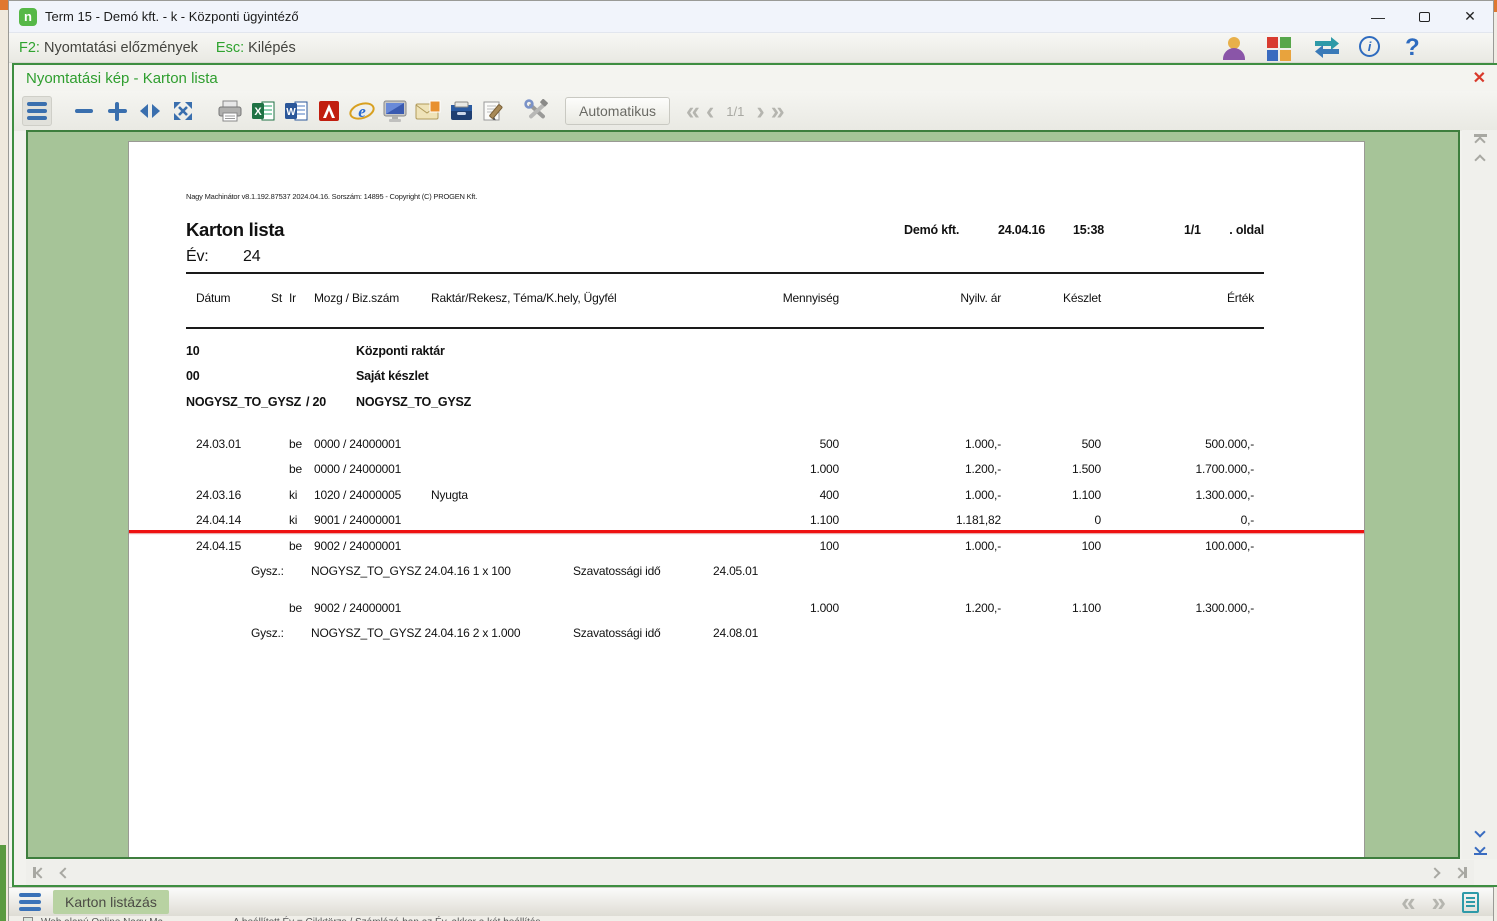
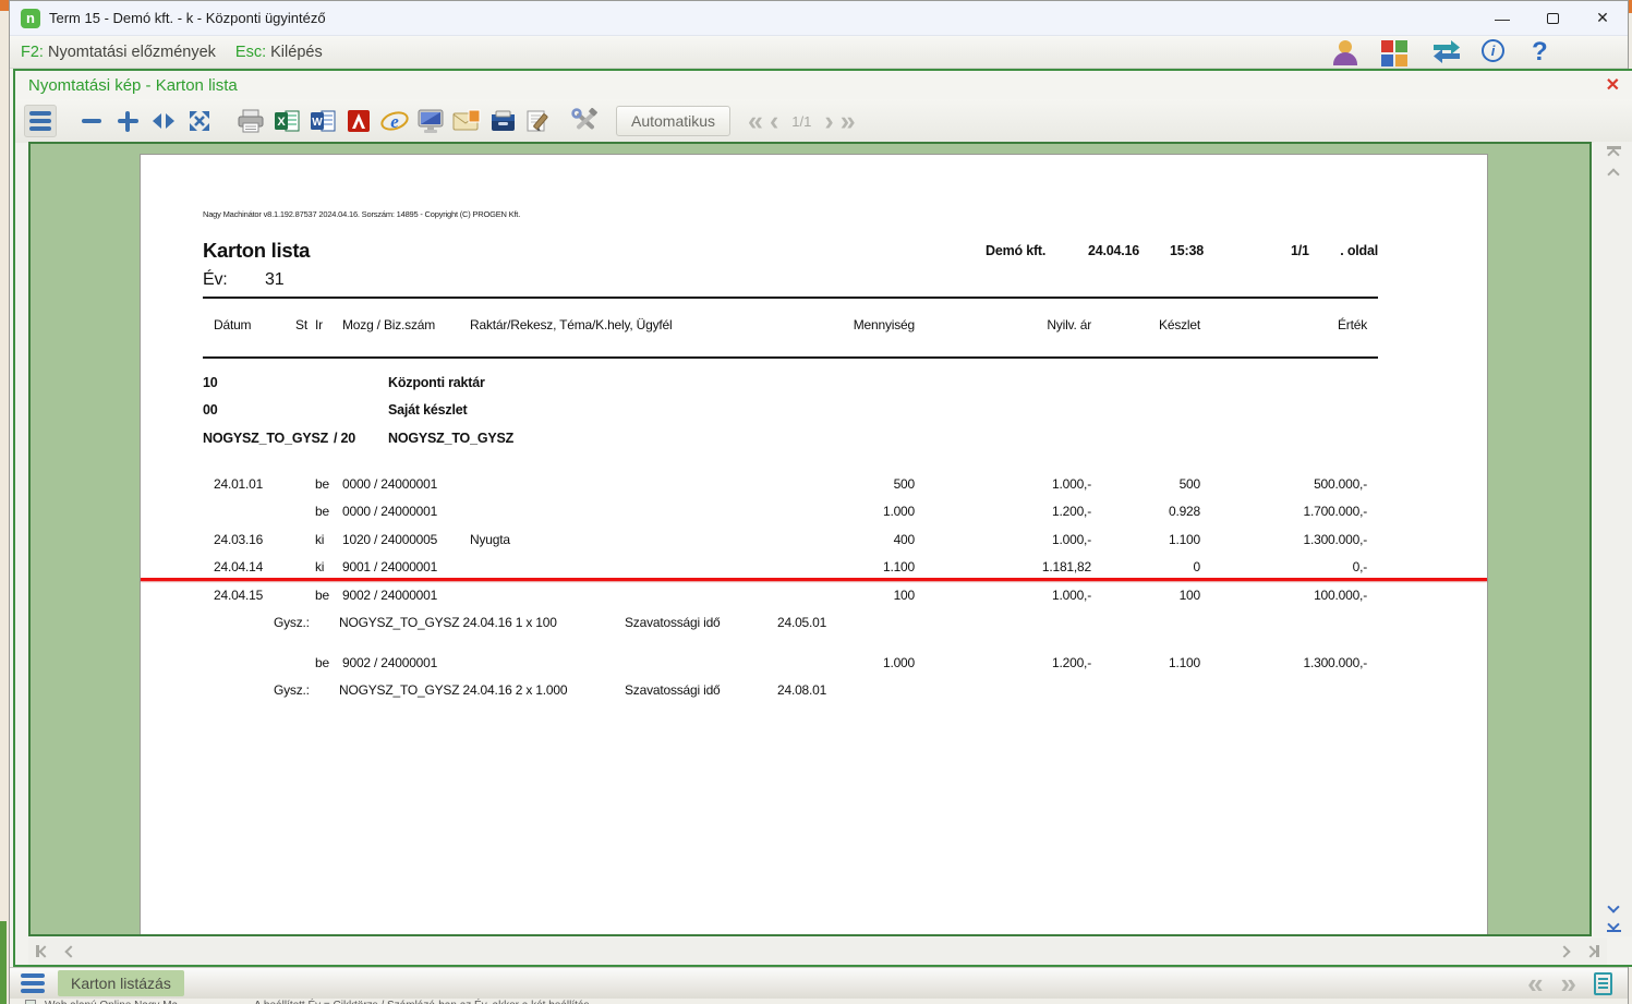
  n
  Term 15 - Demó kft. - k - Központi ügyintéző
  —
  ✕
  F2: Nyomtatási előzmények
  Esc: Kilépés
  i
  ?
  Nyomtatási kép - Karton lista
  ✕
  X
  W
  e
  Automatikus
  «
  ‹
  1/1
  ›
  »
  Nagy Machinátor v8.1.192.87537 2024.04.16. Sorszám: 14895 - Copyright (C) PROGEN Kft.
  Karton lista
  Demó kft.
  24.04.16
  15:38
  1/1
  . oldal
  Év:
- 24
+ 31
  Dátum
  St
  Ir
  Mozg / Biz.szám
  Raktár/Rekesz, Téma/K.hely, Ügyf
  Mennyiség
  Nyilv. ár
  Készlet
  Érték
  10
  Központi raktár
  00
  Saját készlet
  NOGYSZ_TO_GYSZ
  / 20
  NOGYSZ_TO_GYSZ
- 24.03.01
+ 24.01.01
  be
  0000 / 24000001
  500
  1.000,-
  500
  500.000,-
  be
  0000 / 24000001
  1.000
  1.200,-
- 1.500
+ 0.928
  1.700.000,-
  24.03.16
  ki
  1020 / 24000005
  Nyugta
  400
  1.000,-
  1.100
  1.300.000,-
  24.04.14
  ki
  9001 / 24000001
  1.100
  1.181,82
  0
  0,-
  24.04.15
  be
  9002 / 24000001
  100
  1.000,-
  100
  100.000,-
  Gysz.:
  NOGYSZ_TO_GYSZ 24.04.16 1 x 100
  Szavatossági idő
  24.05.01
  be
  9002 / 24000001
  1.000
  1.200,-
  1.100
  1.300.000,-
  Gysz.:
  NOGYSZ_TO_GYSZ 24.04.16 2 x 1.000
  Szavatossági idő
  24.08.01
  Karton listázás
  «
  »
